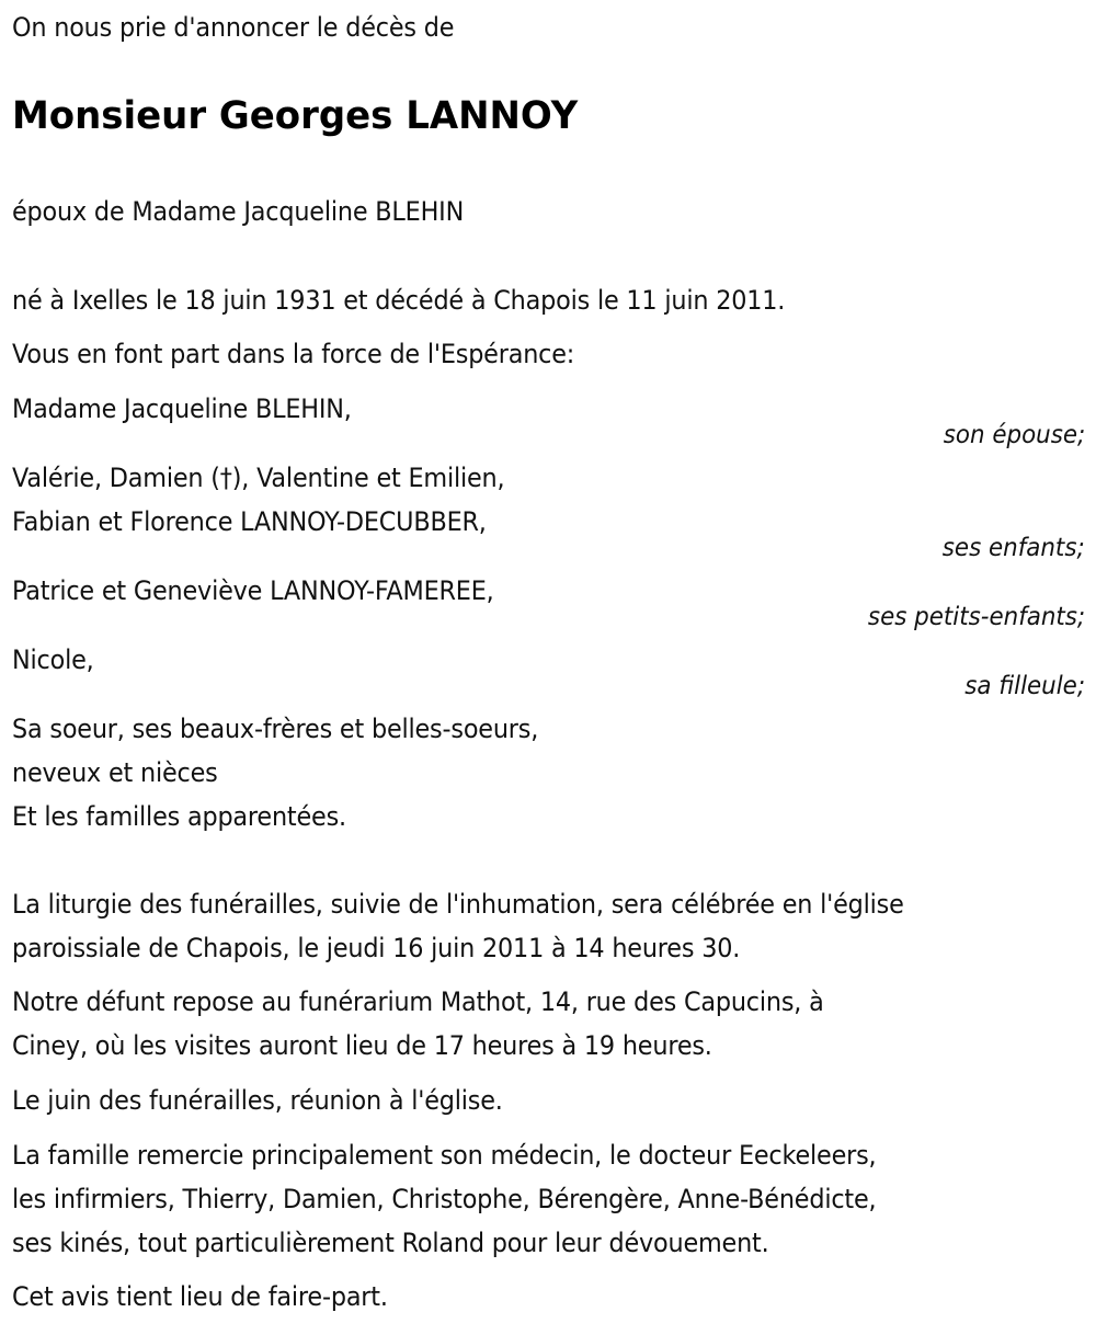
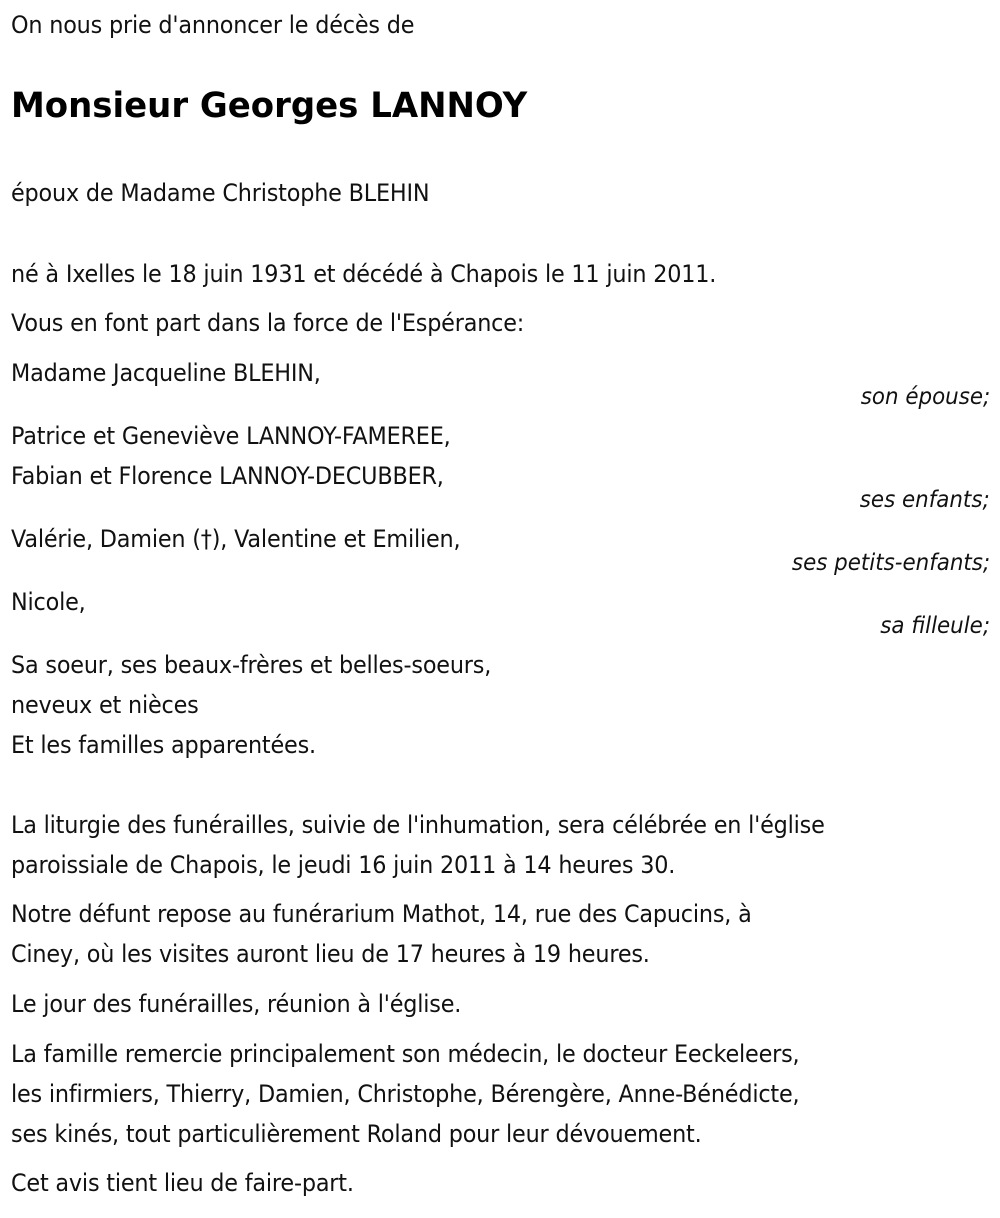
  On nous prie d'annoncer le décès de
  Monsieur Georges LANNOY
- époux de Madame Jacqueline BLEHIN
+ époux de Madame Christophe BLEHIN
  né à Ixelles le 18 juin 1931 et décédé à Chapois le 11 juin 2011.
  Vous en font part dans la force de l'Espérance:
  Madame Jacqueline BLEHIN,
  son épouse;
- Valérie, Damien (†), Valentine et Emilien,
+ Patrice et Geneviève LANNOY-FAMEREE,
  Fabian et Florence LANNOY-DECUBBER,
  ses enfants;
- Patrice et Geneviève LANNOY-FAMEREE,
+ Valérie, Damien (†), Valentine et Emilien,
  ses petits-enfants;
  Nicole,
  sa filleule;
  Sa soeur, ses beaux-frères et belles-soeurs,
  neveux et nièces
  Et les familles apparentées.
  La liturgie des funérailles, suivie de l'inhumation, sera célébrée en l'église
  paroissiale de Chapois, le jeudi 16 juin 2011 à 14 heures 30.
  Notre défunt repose au funérarium Mathot, 14, rue des Capucins, à
  Ciney, où les visites auront lieu de 17 heures à 19 heures.
- Le juin des funérailles, réunion à l'église.
+ Le jour des funérailles, réunion à l'église.
  La famille remercie principalement son médecin, le docteur Eeckeleers,
  les infirmiers, Thierry, Damien, Christophe, Bérengère, Anne-Bénédicte,
  ses kinés, tout particulièrement Roland pour leur dévouement.
  Cet avis tient lieu de faire-part.
